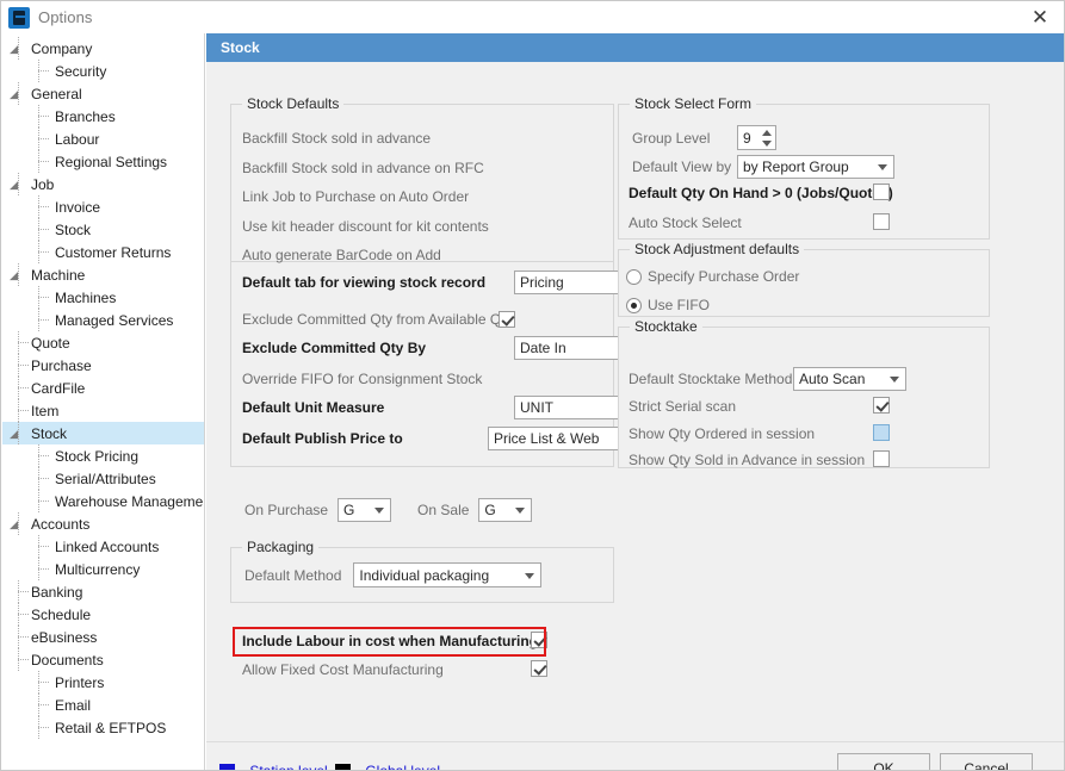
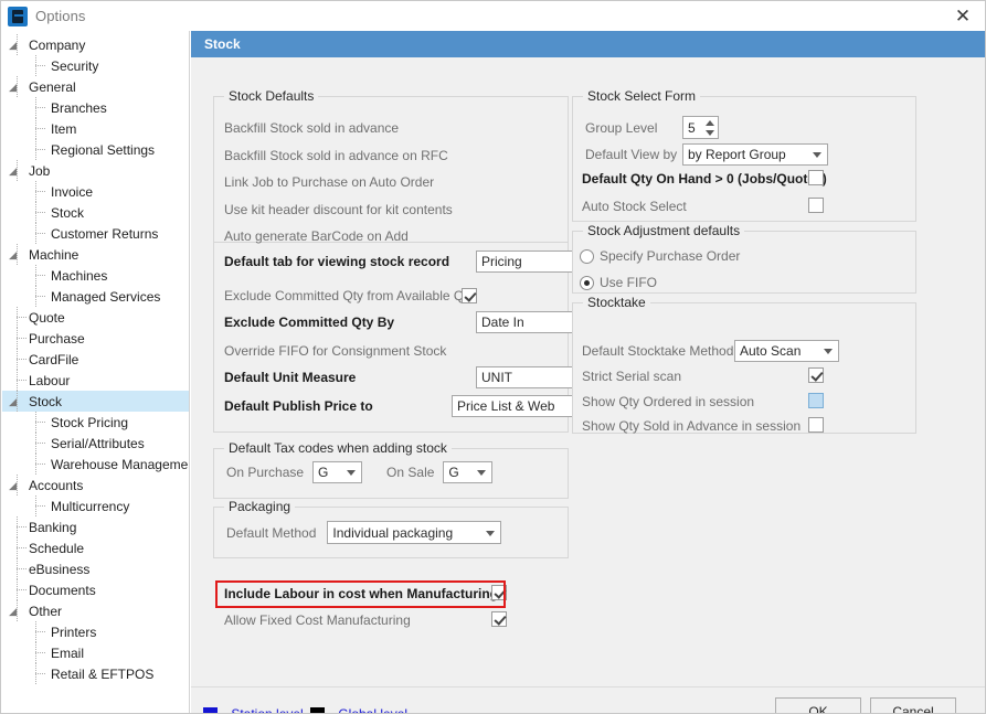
  Options
  ✕
  Company
  Security
  General
  Branches
- Labour
+ Item
  Regional Settings
  Job
  Invoice
  Stock
  Customer Returns
  Machine
  Machines
  Managed Services
  Quote
  Purchase
  CardFile
- Item
+ Labour
  Stock
  Stock Pricing
  Serial/Attributes
  Warehouse Manageme
  Accounts
- Linked Accounts
  Multicurrency
  Banking
  Schedule
  eBusiness
  Documents
+ Other
  Printers
  Email
  Retail & EFTPOS
  Stock
  Stock Defaults
  Backfill Stock sold in advance
  Backfill Stock sold in advance on RFC
  Link Job to Purchase on Auto Order
  Use kit header discount for kit contents
  Auto generate BarCode on Add
  Default tab for viewing stock record
  Pricing
  Exclude Committed Qty from Available Q
  Exclude Committed Qty By
  Date In
  Override FIFO for Consignment Stock
  Default Unit Measure
  UNIT
  Default Publish Price to
  Price List & Web
+ Default Tax codes when adding stock
  On Purchase
  G
  On Sale
  G
  Packaging
  Default Method
  Individual packaging
  Include Labour in cost when Manufacturin
  Allow Fixed Cost Manufacturing
  Stock Select Form
  Group Level
- 9
+ 5
  Default View by
  by Report Group
  Default Qty On Hand > 0 (Jobs/Quot)
  Auto Stock Select
  Stock Adjustment defaults
  Specify Purchase Order
  Use FIFO
  Stocktake
  Default Stocktake Method
  Auto Scan
  Strict Serial scan
  Show Qty Ordered in session
  Show Qty Sold in Advance in session
  OK
  Cancel
